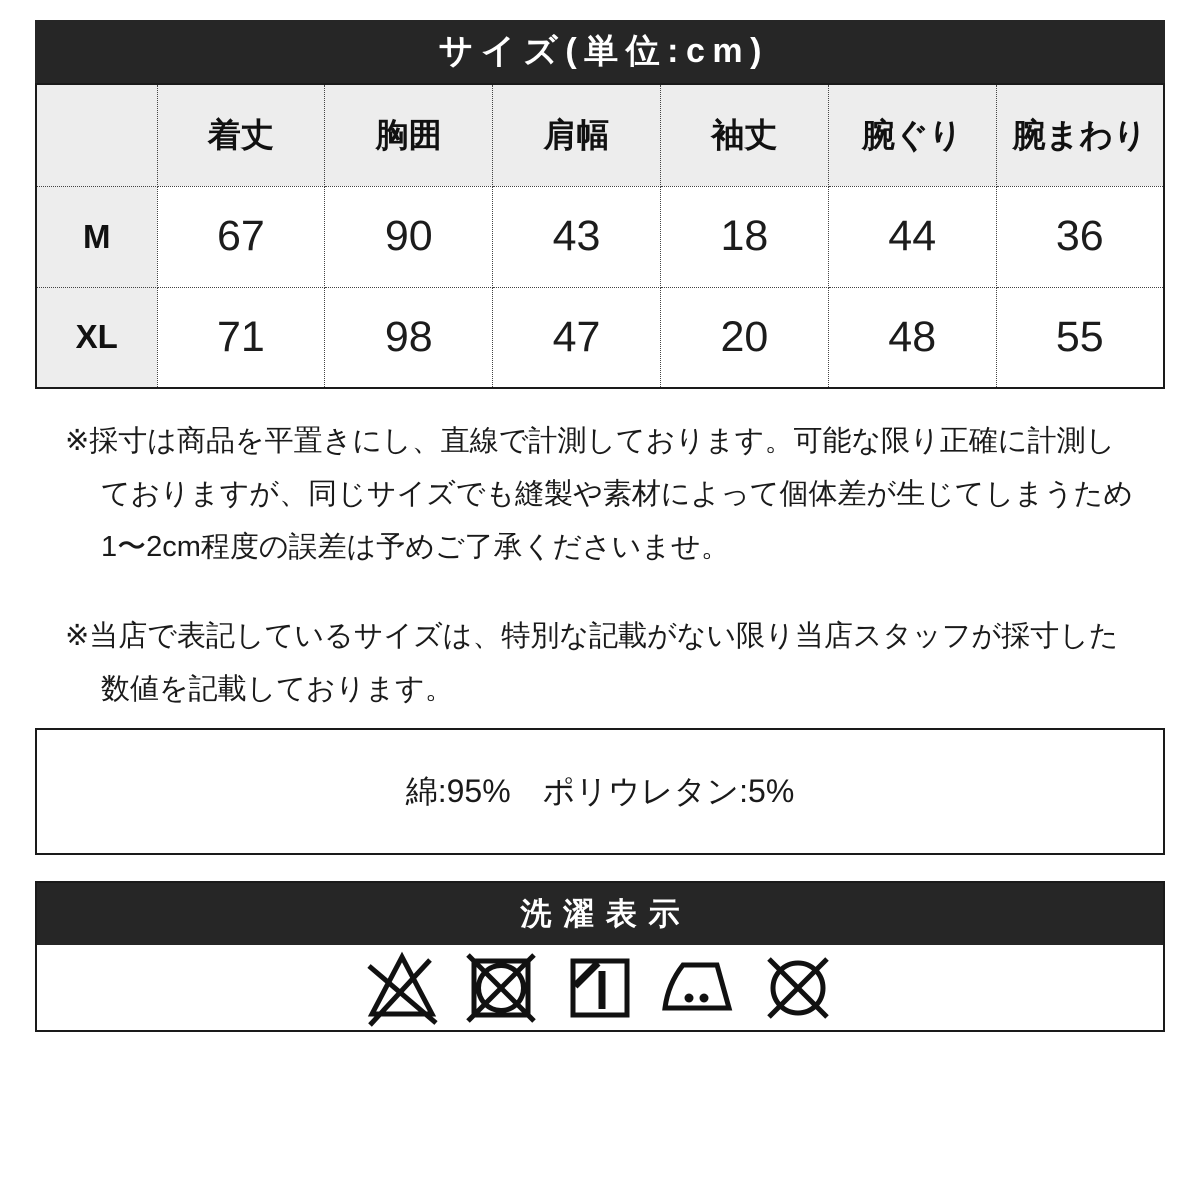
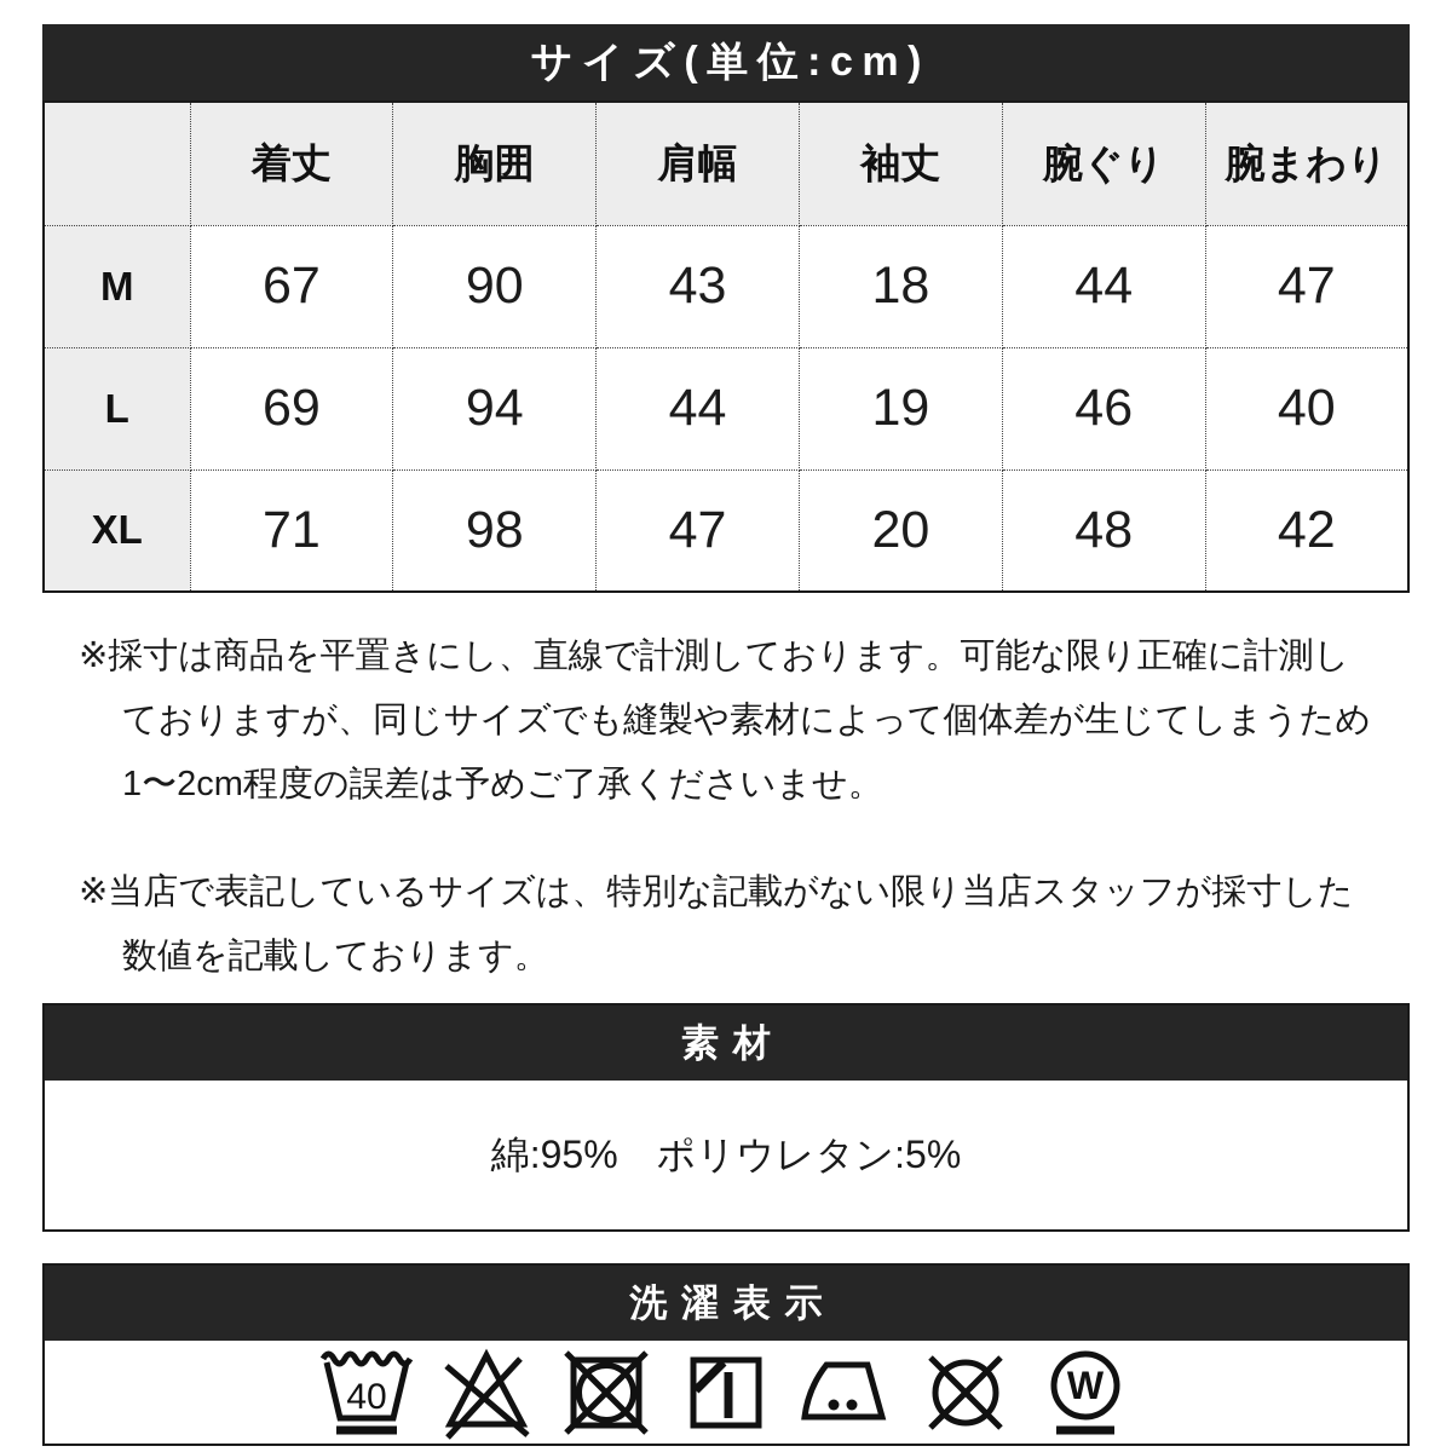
  サイズ(単位:cm)
  	着丈	胸囲	肩幅	袖丈	腕ぐり	腕まわり
- M	67	90	43	18	44	36
+ M	67	90	43	18	44	47
+ L	69	94	44	19	46	40
- XL	71	98	47	20	48	55
+ XL	71	98	47	20	48	42
  ※採寸は商品を平置きにし、直線で計測しております。可能な限り正確に計測し
  ておりますが、同じサイズでも縫製や素材によって個体差が生じてしまうため
  1〜2cm程度の誤差は予めご了承くださいませ。
  ※当店で表記しているサイズは、特別な記載がない限り当店スタッフが採寸した
  数値を記載しております。
+ 素材
  綿:95% ポリウレタン:5%
  洗濯表示
+ 40
+ W
